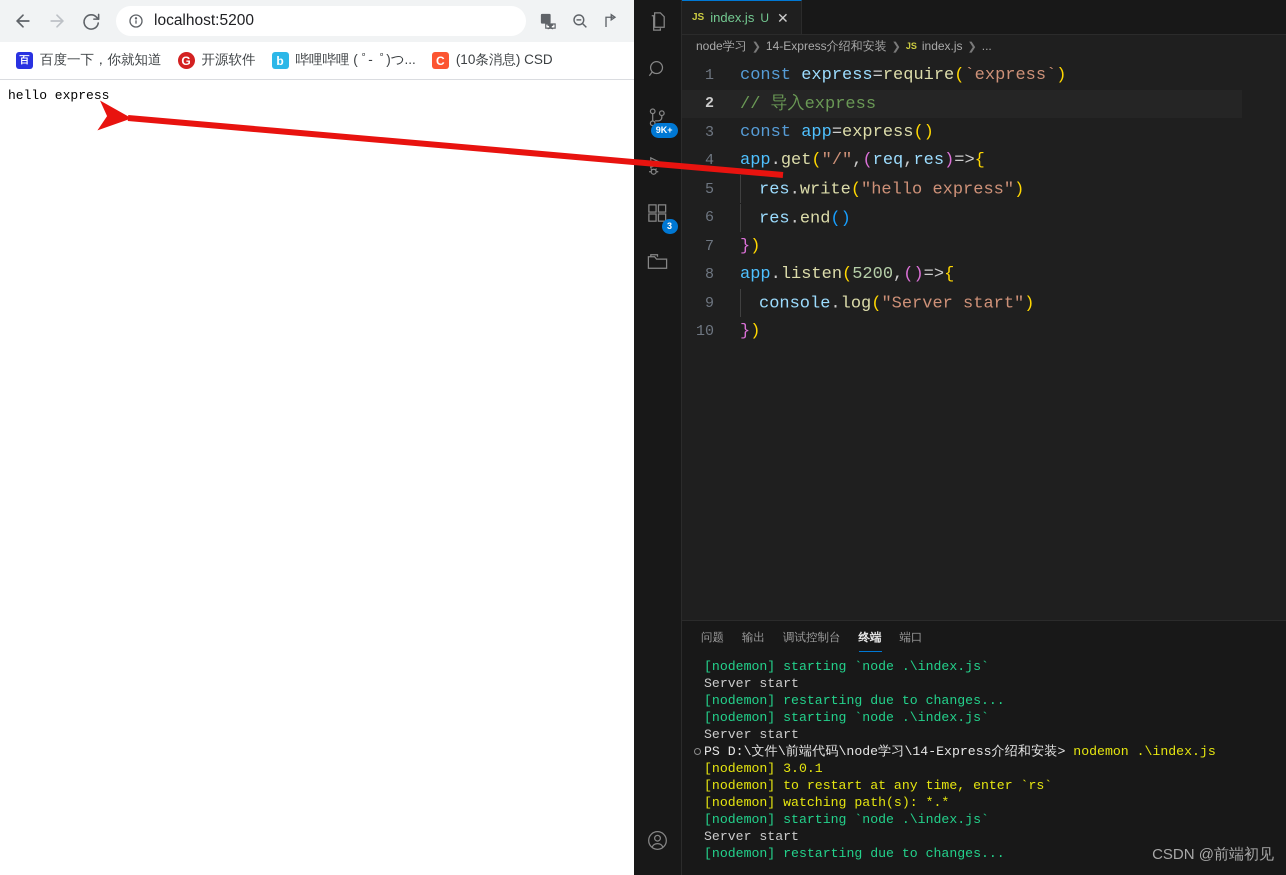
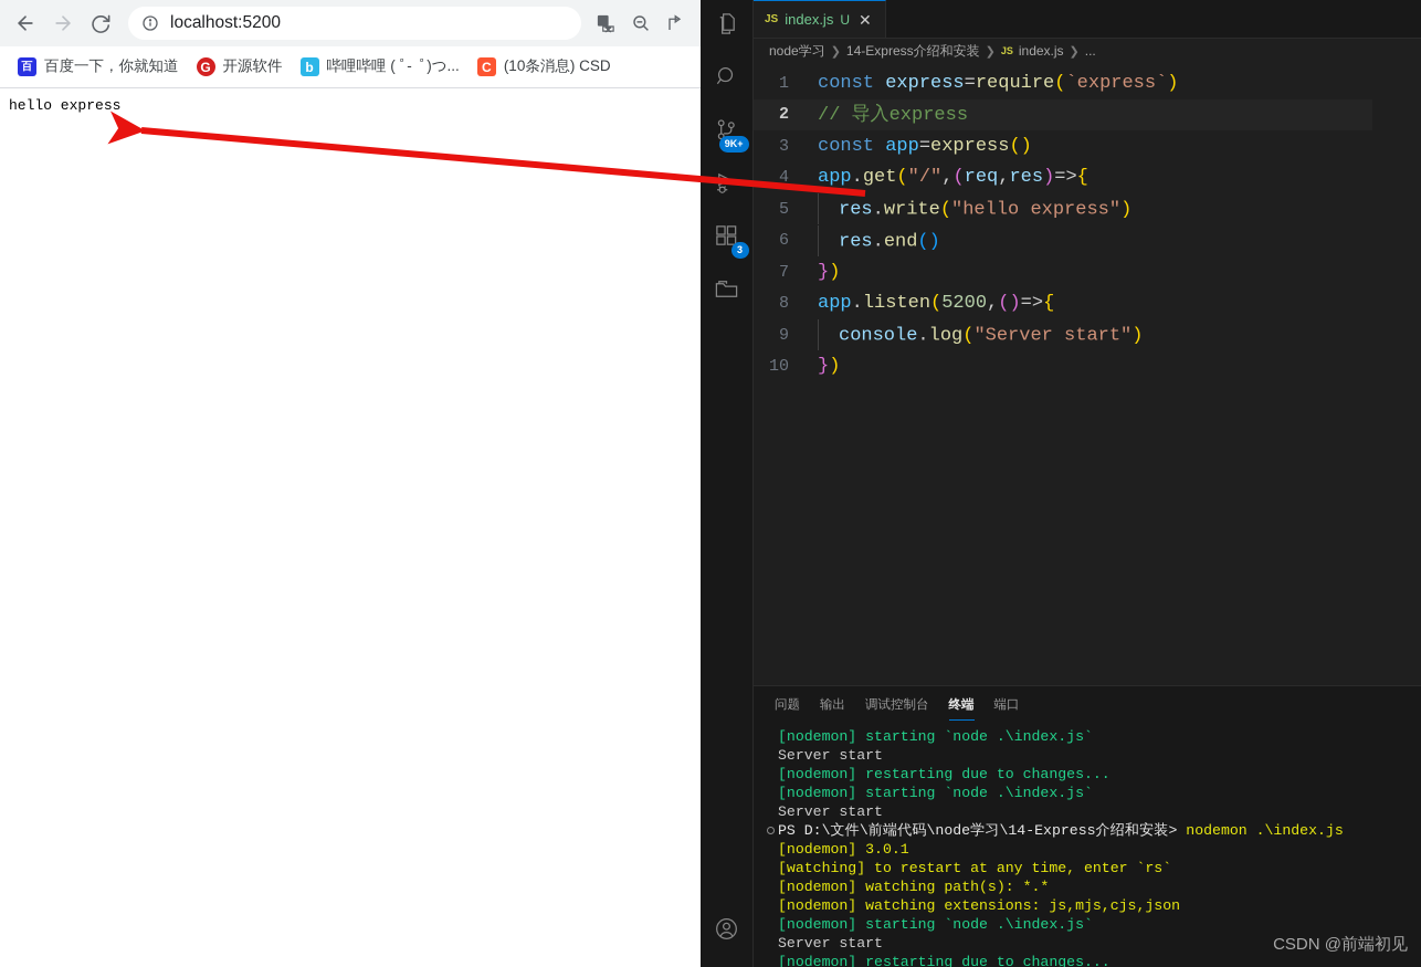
  localhost:5200
  G
  百
  百度一下，你就知道
  G
  开源软件
  b
  哔哩哔哩 ( ﾟ- ﾟ)つ...
  C
  (10条消息) CSD
  hello express
  9K+
  3
  JS
  index.js
  U
  ✕
  node学习
  ❯
  14-Express介绍和安装
  ❯
  JS
  index.js
  ❯
  ...
  1
  const express=require(`express`)
  2
  // 导入express
  3
  const app=express()
  4
  app.get("/",(req,res)=>{
  5
  res.write("hello express")
  6
  res.end()
  7
  })
  8
  app.listen(5200,()=>{
  9
  console.log("Server start")
  10
  })
  问题
  输出
  调试控制台
  终端
  端口
  [nodemon] starting `node .\index.js`
  Server start
  [nodemon] restarting due to changes...
  [nodemon] starting `node .\index.js`
  Server start
  PS D:\文件\前端代码\node学习\14-Express介绍和安装>
  nodemon .\index.js
  [nodemon] 3.0.1
- [nodemon] to restart at any time, enter `rs`
+ [watching] to restart at any time, enter `rs`
  [nodemon] watching path(s): *.*
+ [nodemon] watching extensions: js,mjs,cjs,json
  [nodemon] starting `node .\index.js`
  Server start
  [nodemon] restarting due to changes...
  CSDN @前端初见
